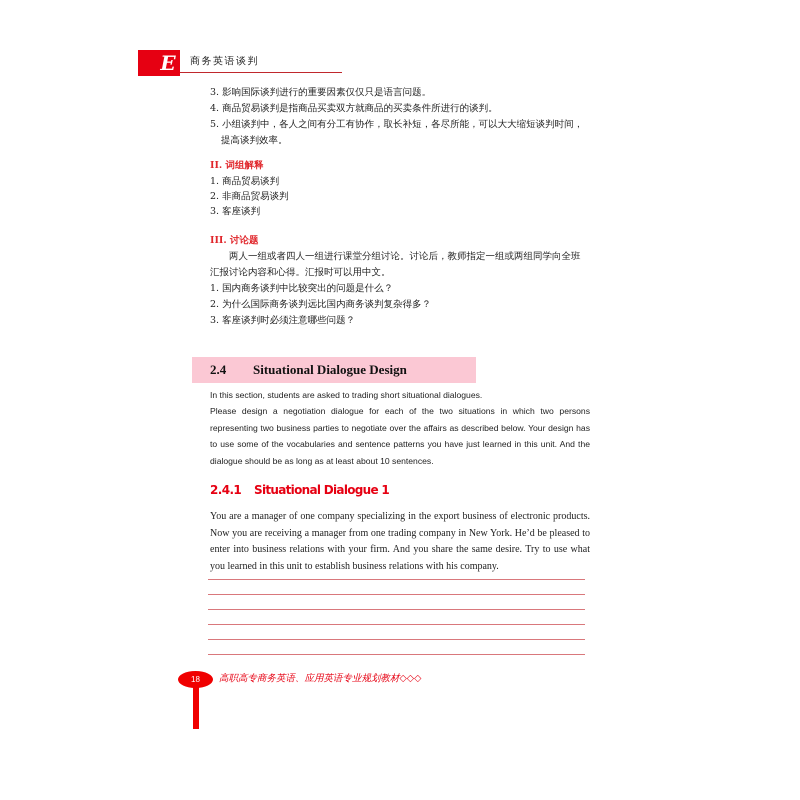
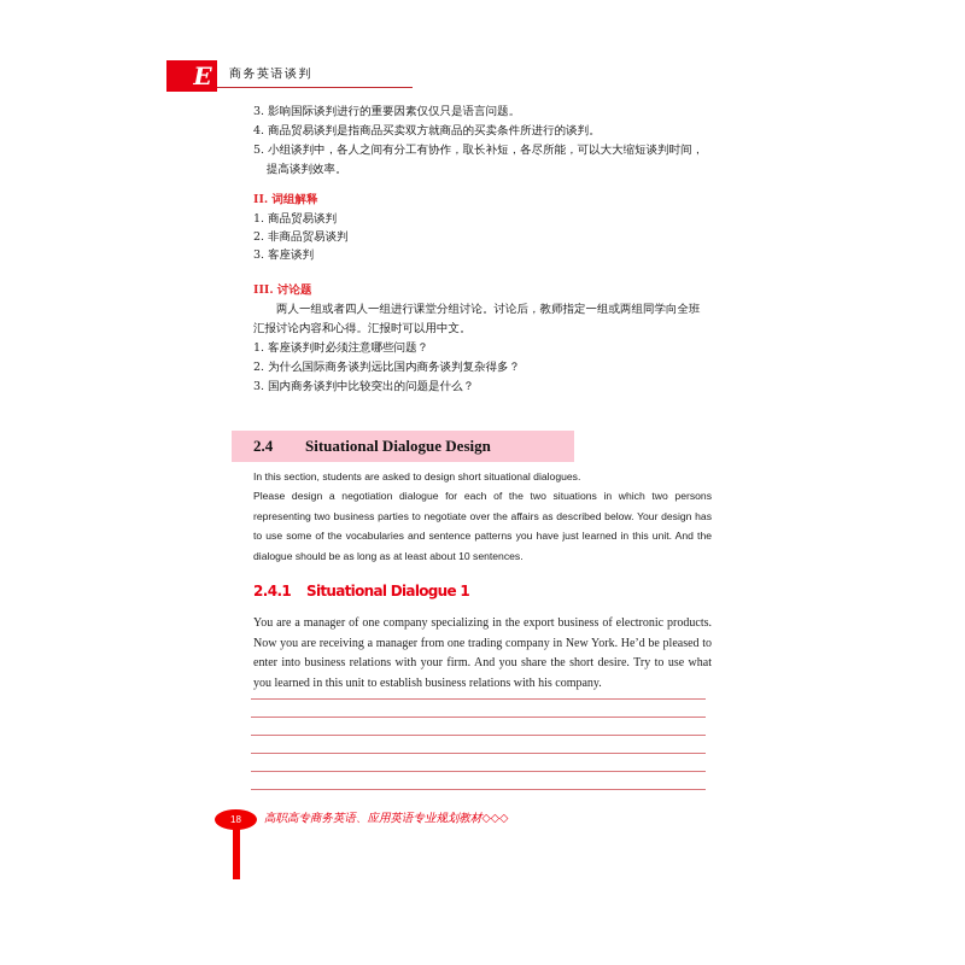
  E
  商务英语谈判
  3. 影响国际谈判进行的重要因素仅仅只是语言问题。
  4. 商品贸易谈判是指商品买卖双方就商品的买卖条件所进行的谈判。
  5. 小组谈判中，各人之间有分工有协作，取长补短，各尽所能，可以大大缩短谈判时间，
  提高谈判效率。
  II. 词组解释
  1. 商品贸易谈判
  2. 非商品贸易谈判
  3. 客座谈判
  III. 讨论题
  两人一组或者四人一组进行课堂分组讨论。讨论后，教师指定一组或两组同学向全班
  汇报讨论内容和心得。汇报时可以用中文。
- 1. 国内商务谈判中比较突出的问题是什么？
+ 1. 客座谈判时必须注意哪些问题？
  2. 为什么国际商务谈判远比国内商务谈判复杂得多？
- 3. 客座谈判时必须注意哪些问题？
+ 3. 国内商务谈判中比较突出的问题是什么？
  2.4
  Situational Dialogue Design
- In this section, students are asked to trading short situational dialogues.
+ In this section, students are asked to design short situational dialogues.
  Please design a negotiation dialogue for each of the two situations in which two persons representing two business parties to negotiate over the affairs as described below. Your design has to use some of the vocabularies and sentence patterns you have just learned in this unit. And the dialogue should be as long as at least about 10 sentences.
  2.4.1
  Situational Dialogue 1
- You are a manager of one company specializing in the export business of electronic products. Now you are receiving a manager from one trading company in New York. He’d be pleased to enter into business relations with your firm. And you share the same desire. Try to use what you learned in this unit to establish business relations with his company.
+ You are a manager of one company specializing in the export business of electronic products. Now you are receiving a manager from one trading company in New York. He’d be pleased to enter into business relations with your firm. And you share the short desire. Try to use what you learned in this unit to establish business relations with his company.
  18
  高职高专商务英语、应用英语专业规划教材◇◇◇
